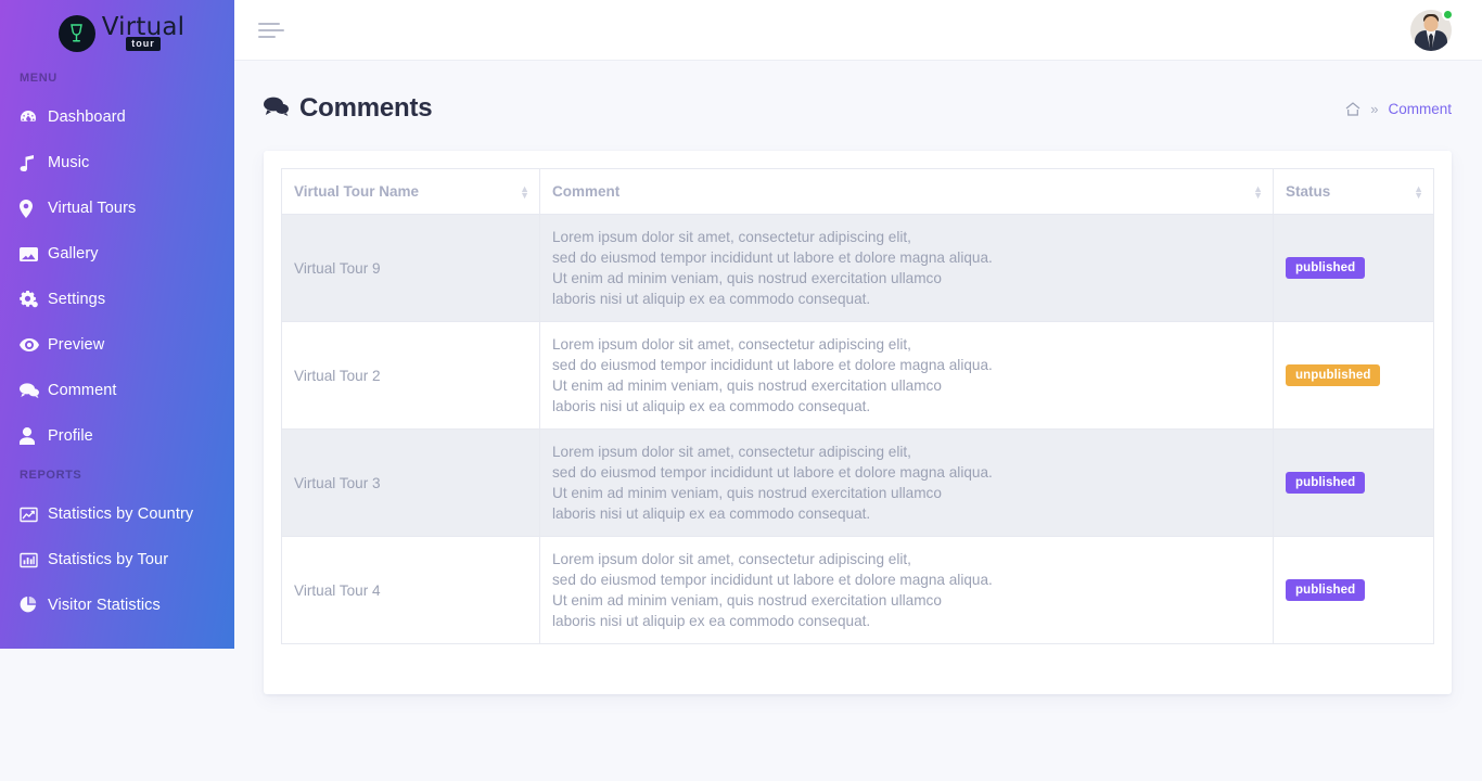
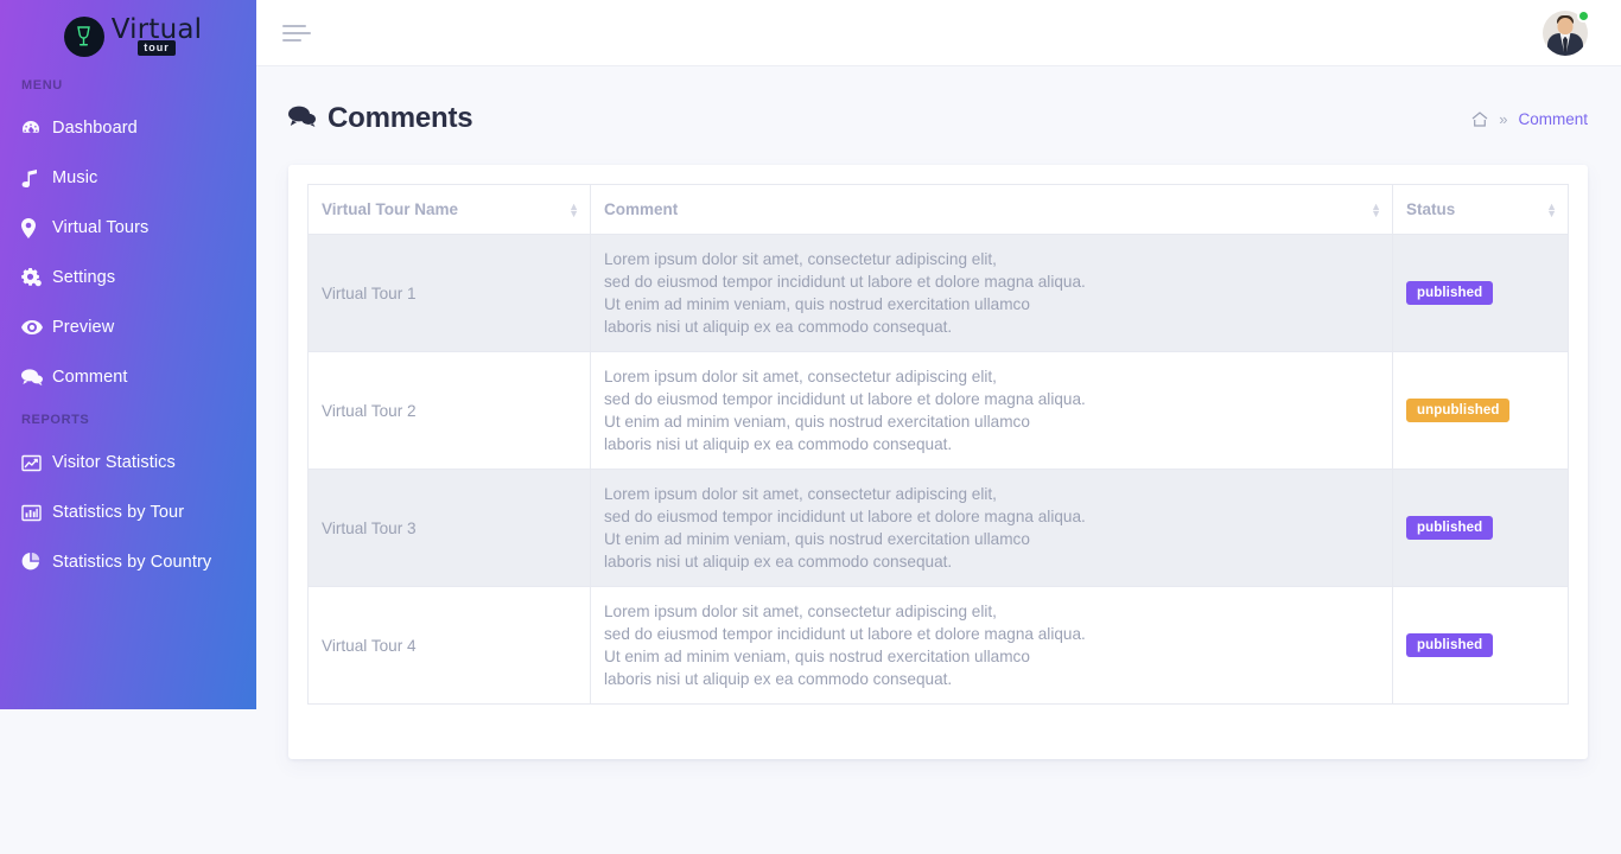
  Virtual
  tour
  MENU
  Dashboard
  Music
  Virtual Tours
- Gallery
  Settings
  Preview
  Comment
- Profile
  REPORTS
- Statistics by Country
+ Visitor Statistics
  Statistics by Tour
- Visitor Statistics
+ Statistics by Country
  Comments
  »
  Comment
  Virtual Tour Name ▲▼	Comment ▲▼	Status ▲▼
- Virtual Tour 9	Lorem ipsum dolor sit amet, consectetur adipiscing elit, sed do eiusmod tempor incididunt ut labore et dolore magna aliqua. Ut enim ad minim veniam, quis nostrud exercitation ullamco laboris nisi ut aliquip ex ea commodo consequat.	published
+ Virtual Tour 1	Lorem ipsum dolor sit amet, consectetur adipiscing elit, sed do eiusmod tempor incididunt ut labore et dolore magna aliqua. Ut enim ad minim veniam, quis nostrud exercitation ullamco laboris nisi ut aliquip ex ea commodo consequat.	published
  Virtual Tour 2	Lorem ipsum dolor sit amet, consectetur adipiscing elit, sed do eiusmod tempor incididunt ut labore et dolore magna aliqua. Ut enim ad minim veniam, quis nostrud exercitation ullamco laboris nisi ut aliquip ex ea commodo consequat.	unpublished
  Virtual Tour 3	Lorem ipsum dolor sit amet, consectetur adipiscing elit, sed do eiusmod tempor incididunt ut labore et dolore magna aliqua. Ut enim ad minim veniam, quis nostrud exercitation ullamco laboris nisi ut aliquip ex ea commodo consequat.	published
  Virtual Tour 4	Lorem ipsum dolor sit amet, consectetur adipiscing elit, sed do eiusmod tempor incididunt ut labore et dolore magna aliqua. Ut enim ad minim veniam, quis nostrud exercitation ullamco laboris nisi ut aliquip ex ea commodo consequat.	published
